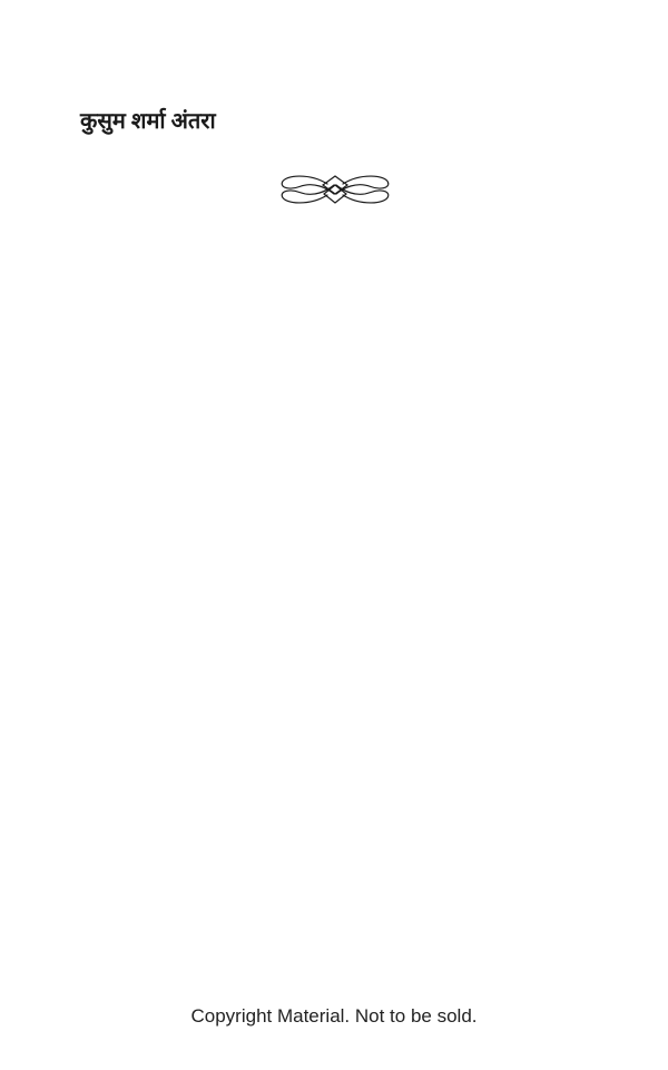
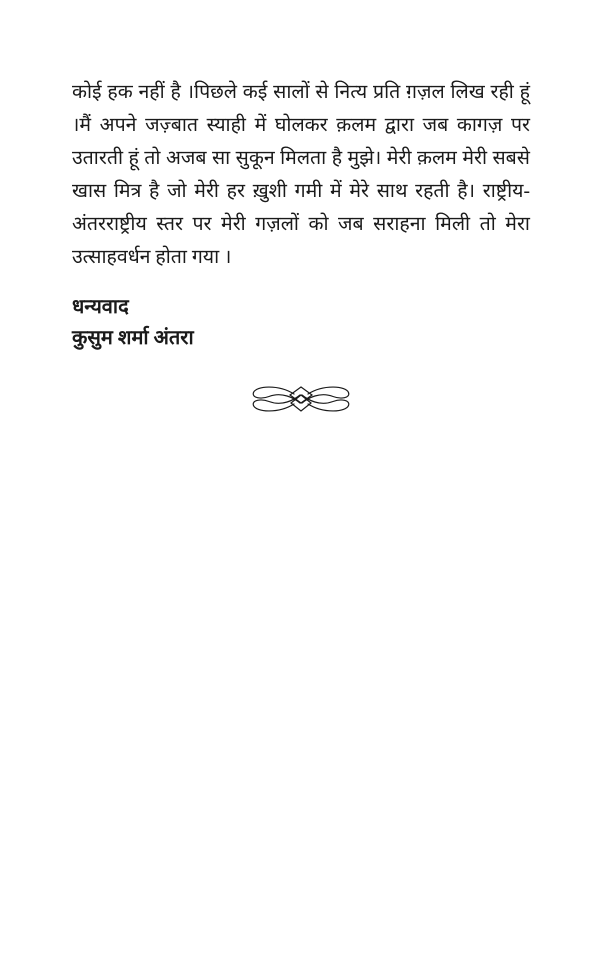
+ कोई हक नहीं है ।पिछले कई सालों से नित्य प्रति ग़ज़ल लिख रही हूं ।मैं अपने जज़्बात स्याही में घोलकर क़लम द्वारा जब कागज़ पर उतारती हूं तो अजब सा सुकून मिलता है मुझे। मेरी क़लम मेरी सबसे खास मित्र है जो मेरी हर ख़ुशी गमी में मेरे साथ रहती है। राष्ट्रीय-अंतरराष्ट्रीय स्तर पर मेरी गज़लों को जब सराहना मिली तो मेरा उत्साहवर्धन होता गया ।
+ धन्यवाद
  कुसुम शर्मा अंतरा
- Copyright Material. Not to be sold.
